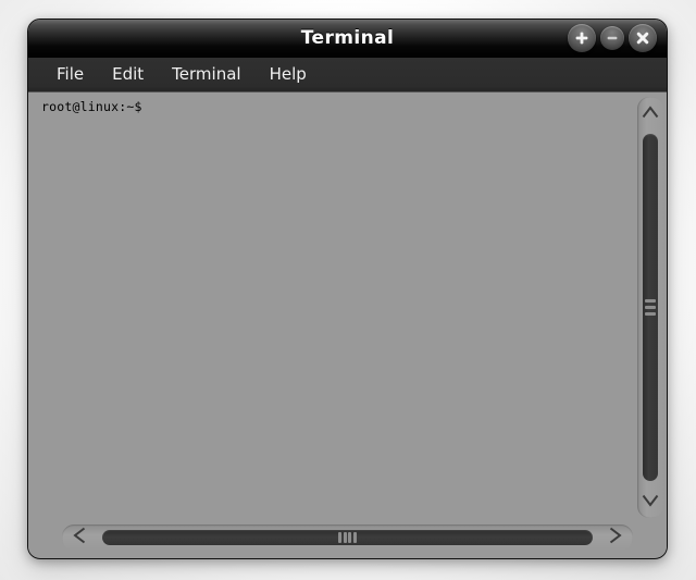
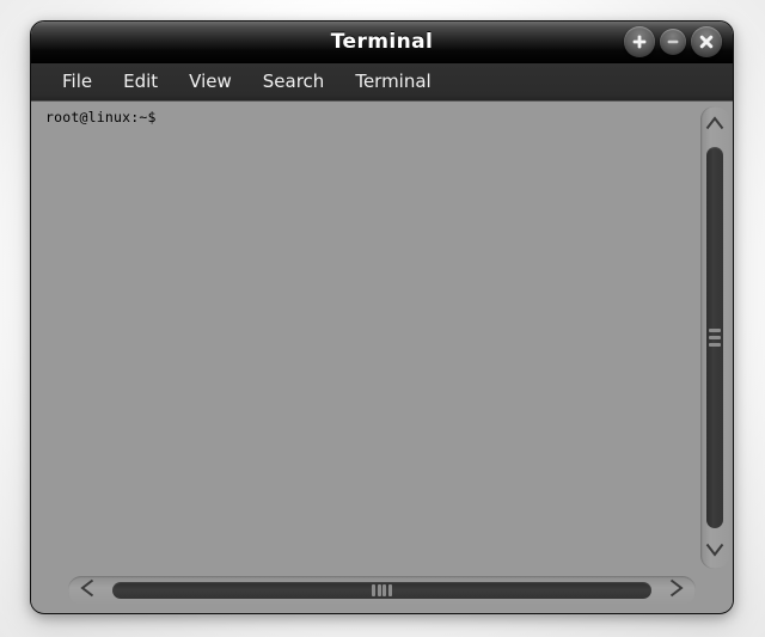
  Terminal
  File
  Edit
+ View
+ Search
  Terminal
- Help
  root@linux:~$
